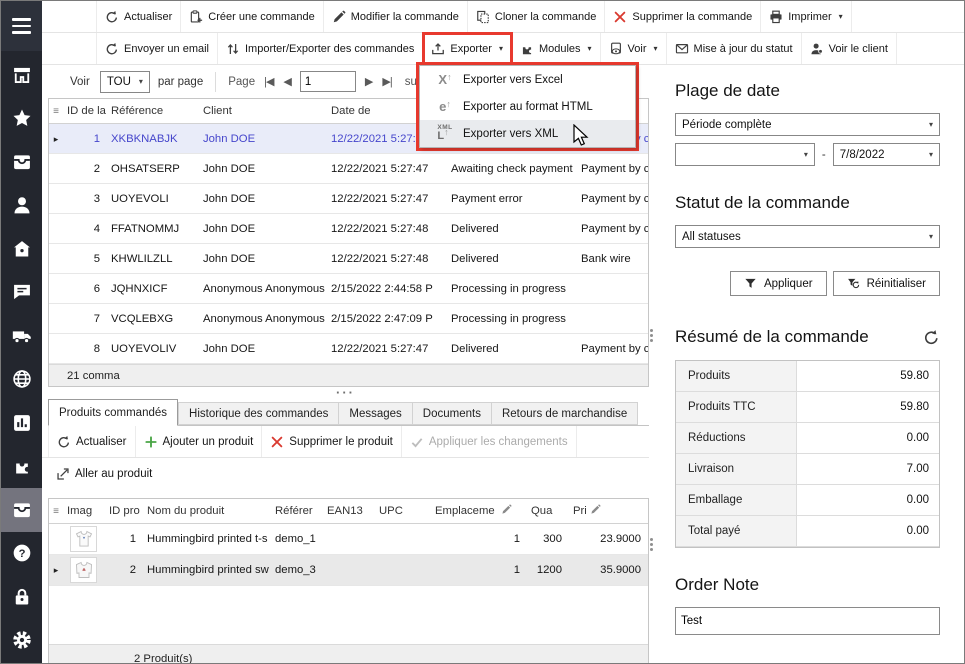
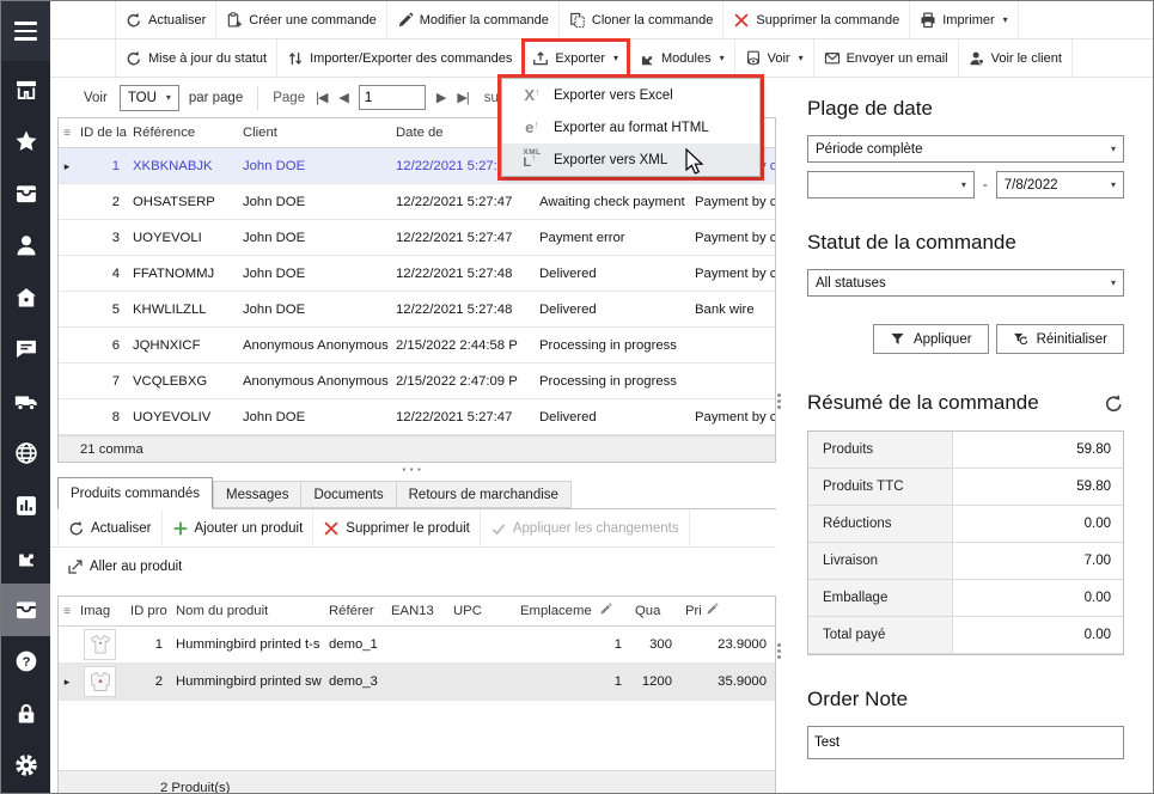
  ?
  Actualiser
  Créer une commande
  Modifier la commande
  Cloner la commande
  Supprimer la commande
  Imprimer
  ▾
- Envoyer un email
+ Mise à jour du statut
  Importer/Exporter des commandes
  Exporter
  ▾
  Modules
  ▾
  Voir
  ▾
- Mise à jour du statut
+ Envoyer un email
  Voir le client
  Voir
  TOU
  ▾
  par page
  Page
  |◀
  ◀
  1
  ▶
  ▶|
  ≡
  ID de la
  Référence
  Client
  Date de
  ▸
  1
  XKBKNABJK
  John DOE
  12/22/2021 5:27:
  2
  OHSATSERP
  John DOE
  12/22/2021 5:27:47
  Awaiting check payment
  Payment by c
  3
  UOYEVOLI
  John DOE
  12/22/2021 5:27:47
  Payment error
  Payment by c
  4
  FFATNOMMJ
  John DOE
  12/22/2021 5:27:48
  Delivered
  Payment by c
  5
  KHWLILZLL
  John DOE
  12/22/2021 5:27:48
  Delivered
  Bank wire
  6
  JQHNXICF
  Anonymous Anonymous
  2/15/2022 2:44:58 P
  Processing in progress
  7
  VCQLEBXG
  Anonymous Anonymous
  2/15/2022 2:47:09 P
  Processing in progress
  8
  UOYEVOLIV
  John DOE
  12/22/2021 5:27:47
  Delivered
  Payment by c
  21 comma
  ···
  Produits commandés
- Historique des commandes
  Messages
  Documents
  Retours de marchandise
  Actualiser
  Ajouter un produit
  Supprimer le produit
  Appliquer les changements
  Aller au produit
  ≡
  Imag
  ID pro
  Nom du produit
  Référer
  EAN13
  UPC
  Emplaceme
  Qua
  Pri
  1
  Hummingbird printed t-s
  demo_1
  1
  300
  23.9000
  ▸
  2
  Hummingbird printed sw
  demo_3
  1
  1200
  35.9000
  2 Produit(s)
  Plage de date
  Période complète
  ▾
  ▾
  -
  7/8/2022
  ▾
  Statut de la commande
  All statuses
  ▾
  Appliquer
  Réinitialiser
  Résumé de la commande
  Produits
  59.80
  Produits TTC
  59.80
  Réductions
  0.00
  Livraison
  7.00
  Emballage
  0.00
  Total payé
  0.00
  Order Note
  Test
  X↑
  Exporter vers Excel
  e↑
  Exporter au format HTML
  L↑
  Exporter vers XML
